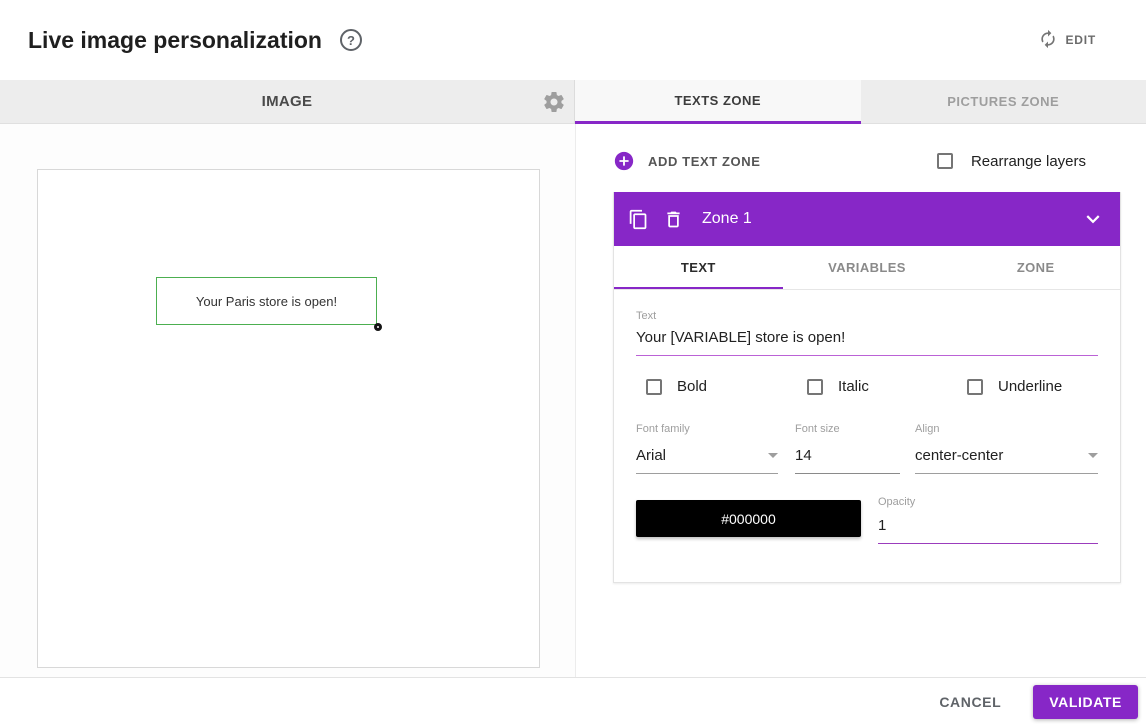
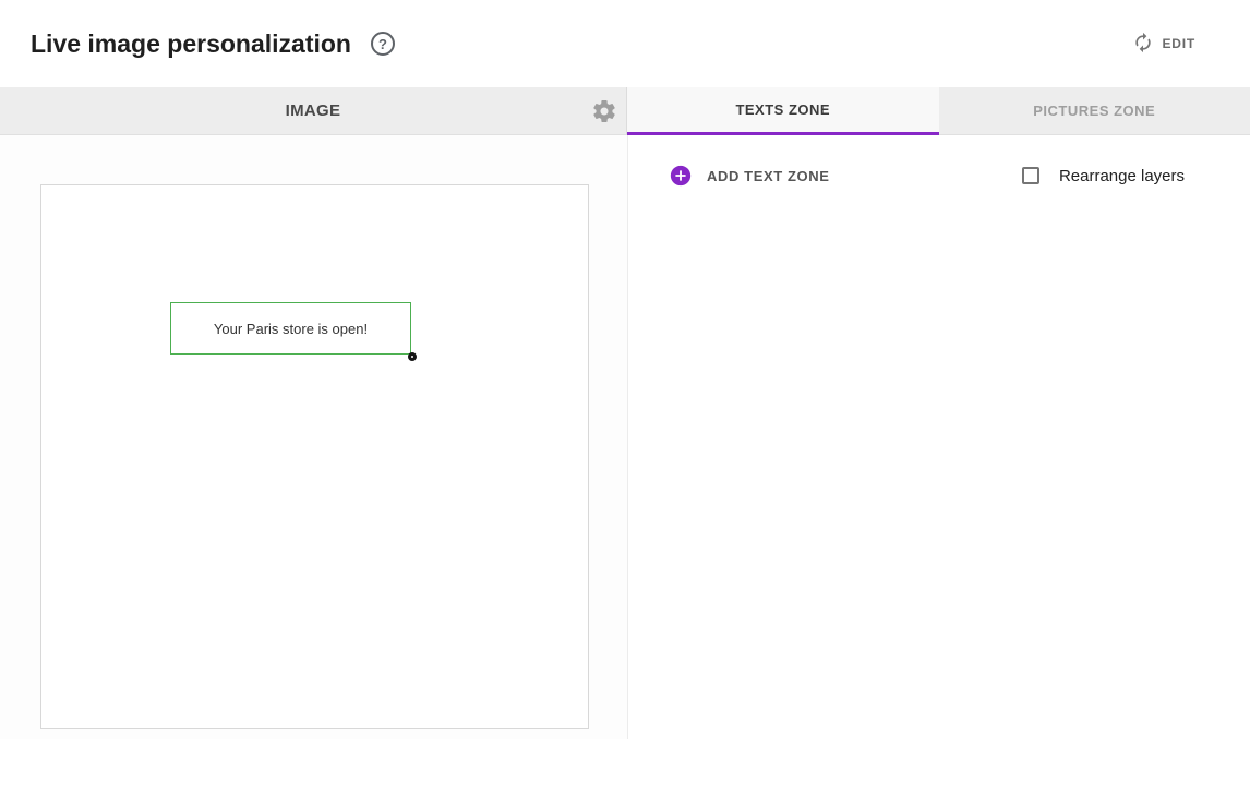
  Live image personalization
  ?
  EDIT
  IMAGE
  TEXTS ZONE
  PICTURES ZONE
  Your Paris store is open!
  ADD TEXT ZONE
  Rearrange layers
- Zone 1
- TEXT
- VARIABLES
- ZONE
- Text
- Your [VARIABLE] store is open!
- Bold
- Italic
- Underline
- Font family
- Arial
- Font size
- 14
- Align
- center-center
- #000000
- Opacity
- 1
- CANCEL
- VALIDATE
